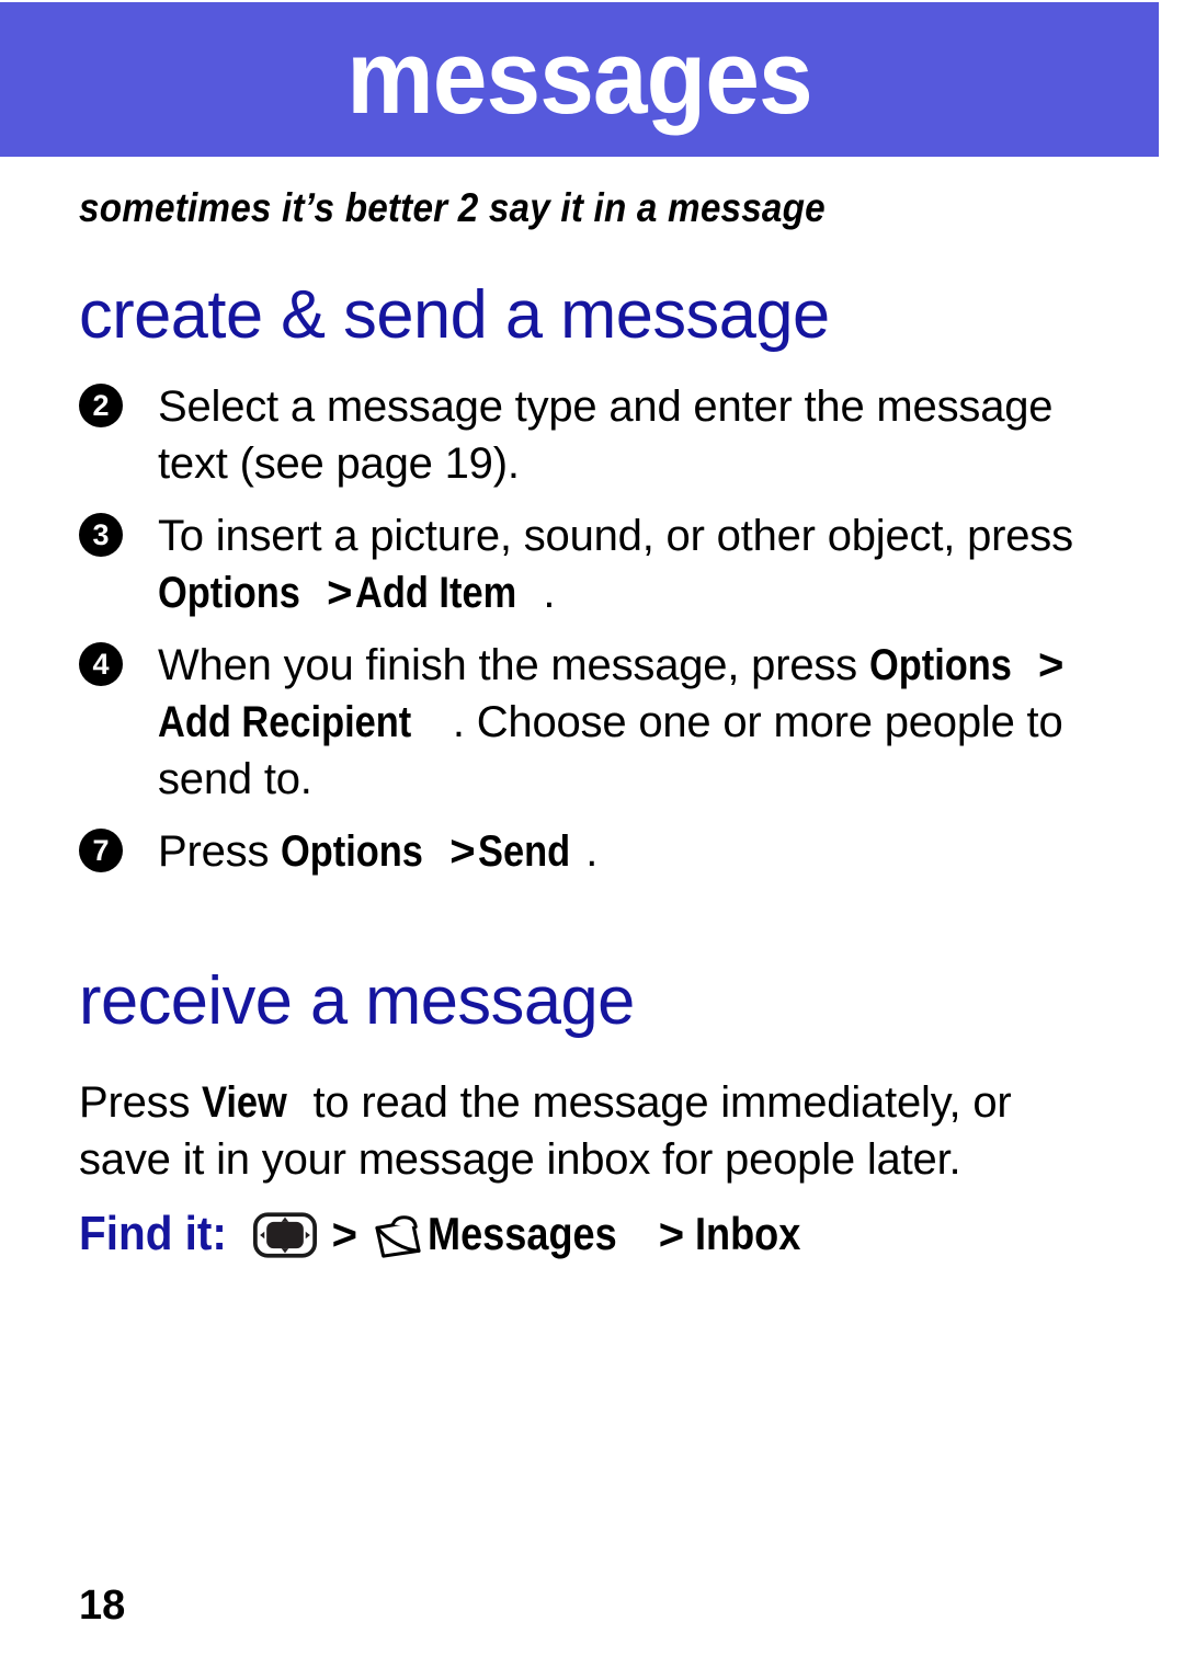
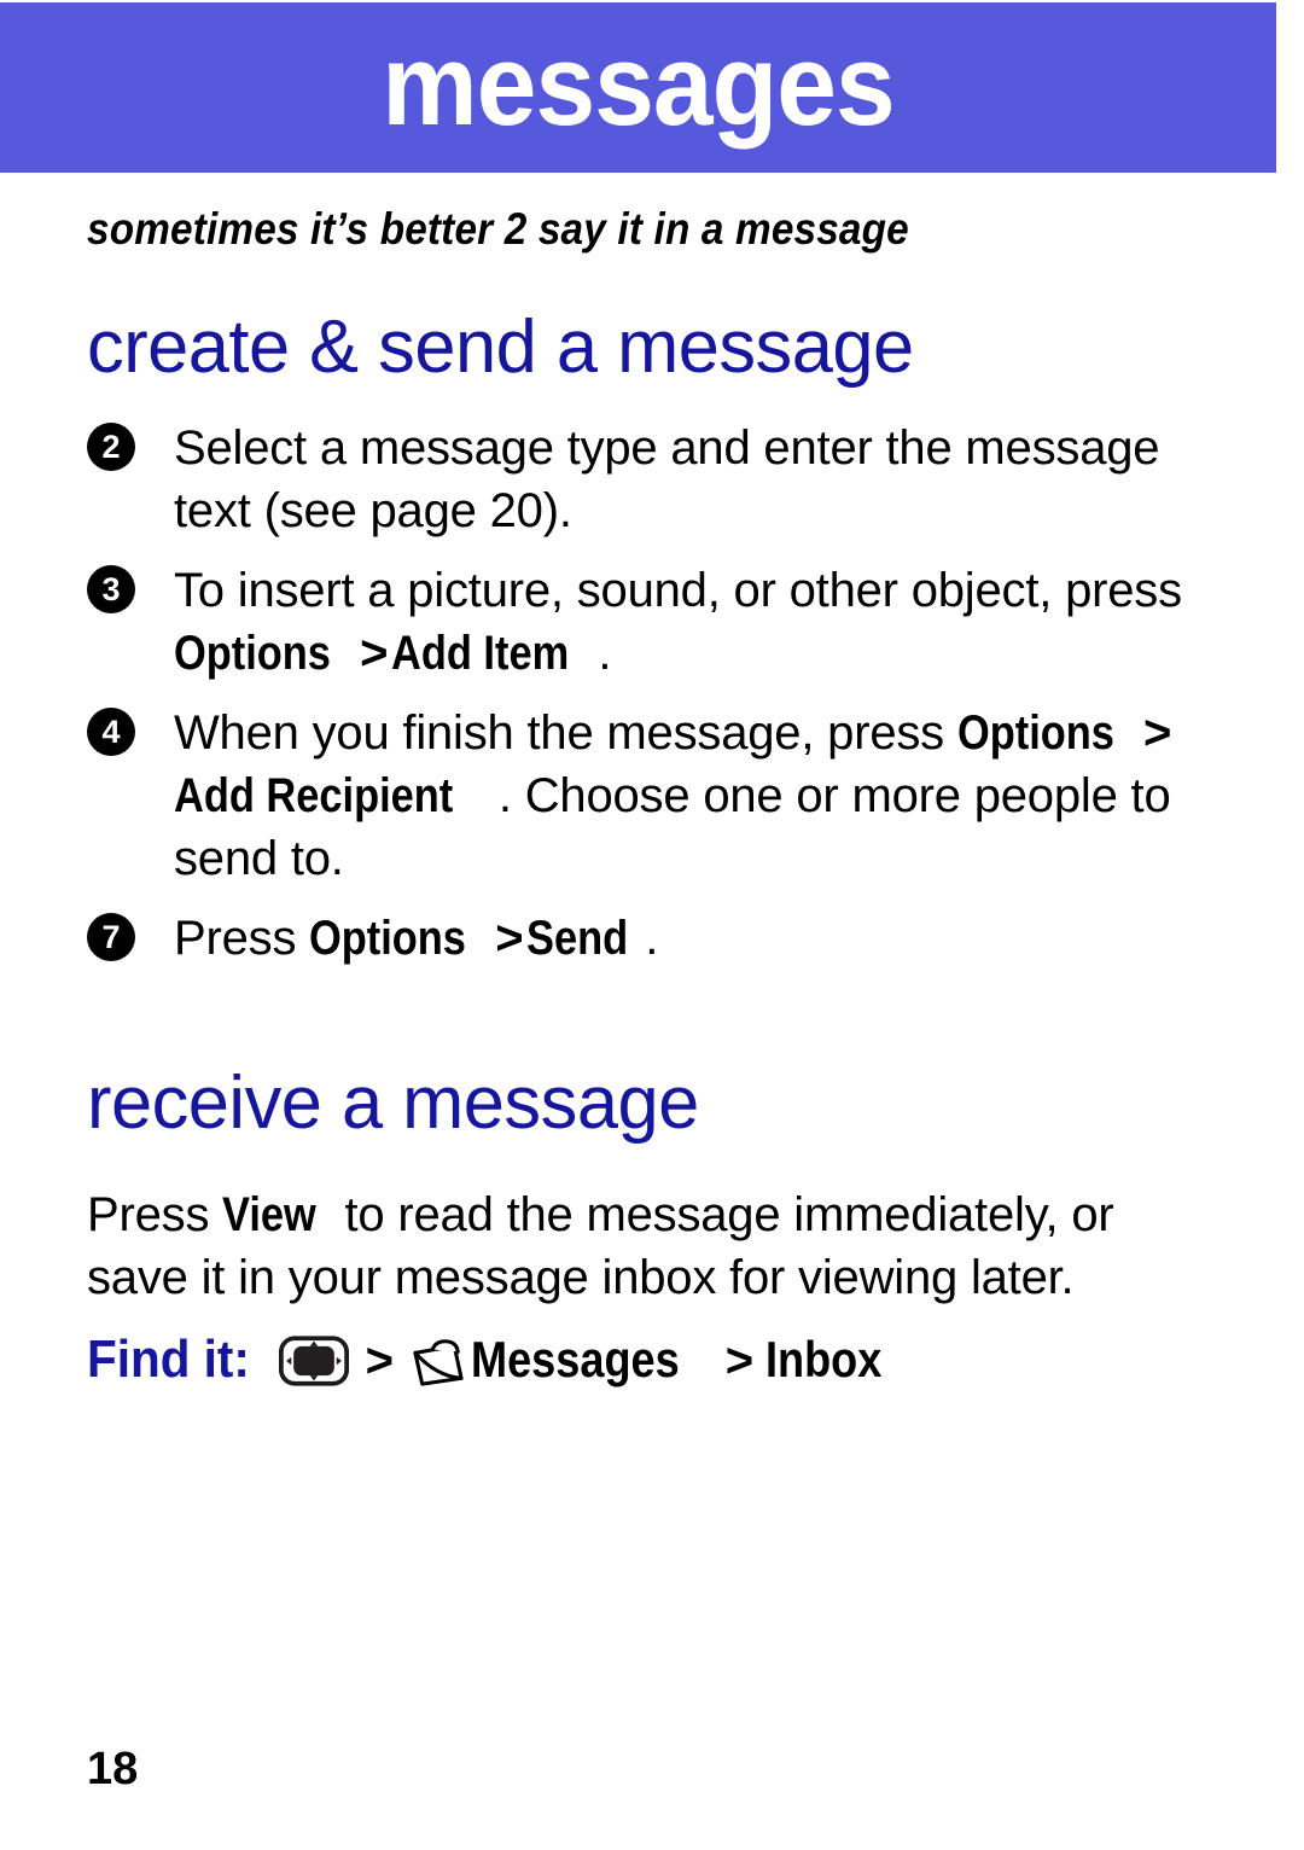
  messages
  sometimes it’s better 2 say it in a message
  create & send a message
  2
- Select a message type and enter the message text (see page 19).
+ Select a message type and enter the message text (see page 20).
  3
  To insert a picture, sound, or other object, press Options >Add Item .
  4
  When you finish the message, press Options >Add Recipient . Choose one or more people to send to.
  7
  Press Options >Send .
  receive a message
- Press View to read the message immediately, or save it in your message inbox for people later.
+ Press View to read the message immediately, or save it in your message inbox for viewing later.
  Find it: > Messages > Inbox
  18
